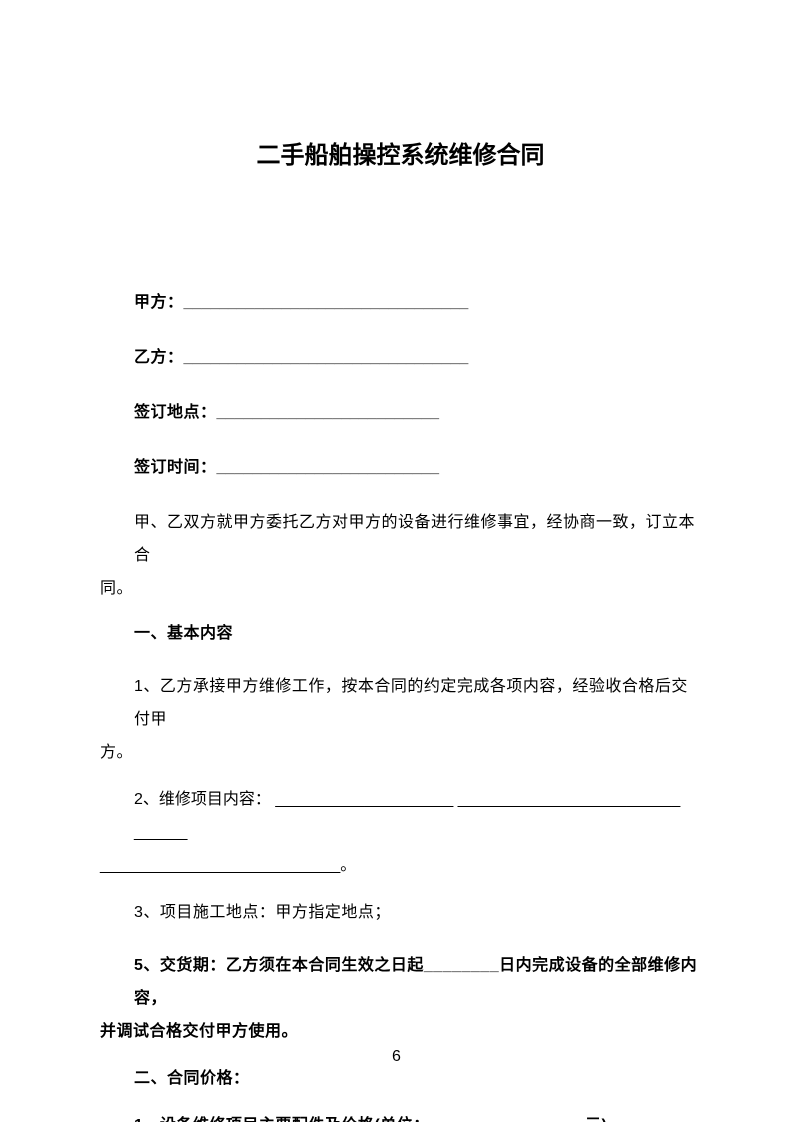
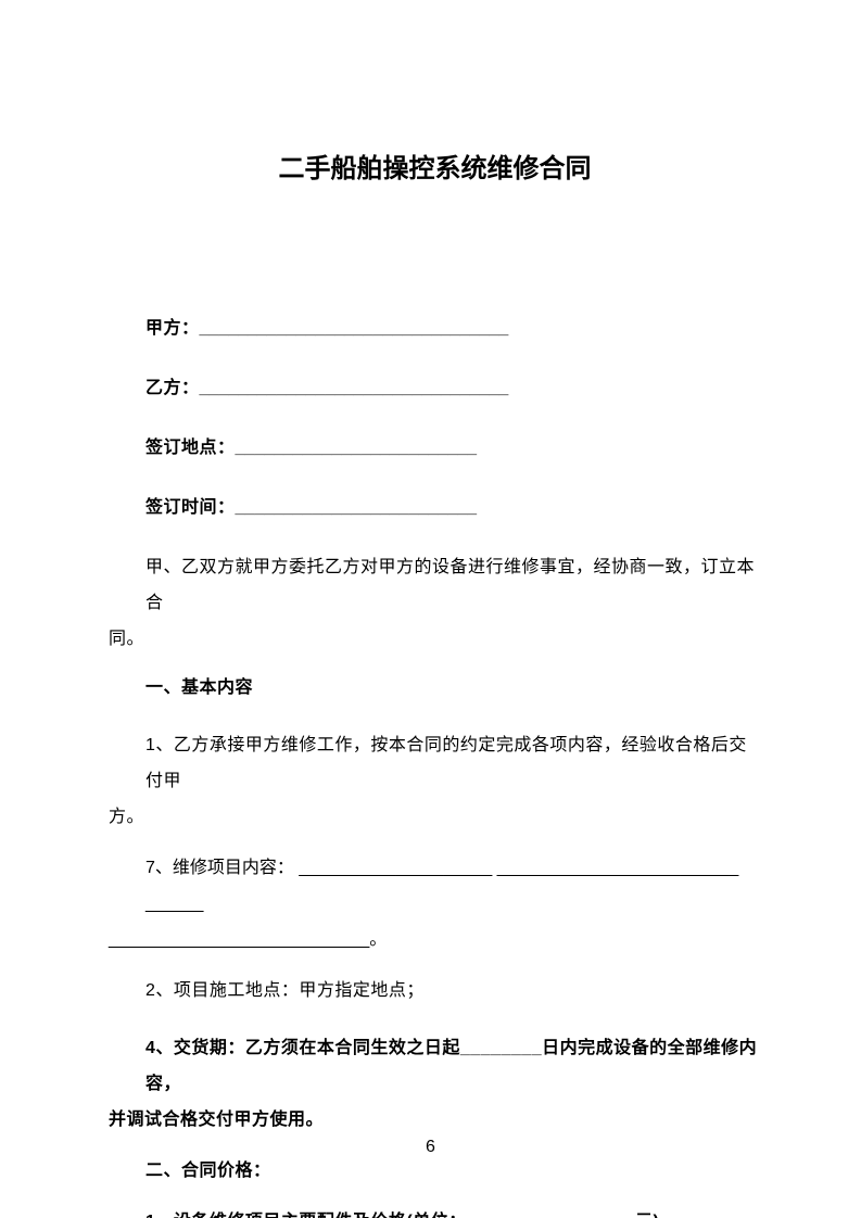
  二手船舶操控系统维修合同
  甲方：________________________________
  乙方：________________________________
  签订地点：_________________________
  签订时间：_________________________
  甲、乙双方就甲方委托乙方对甲方的设备进行维修事宜，经协商一致，订立本合
  同。
  一、基本内容
  1、乙方承接甲方维修工作，按本合同的约定完成各项内容，经验收合格后交付甲
  方。
- 2、维修项目内容： ____________________ _________________________ ______
+ 7、维修项目内容： ____________________ _________________________ ______
  ___________________________。
- 3、项目施工地点：甲方指定地点；
+ 2、项目施工地点：甲方指定地点；
- 5、交货期：乙方须在本合同生效之日起________日内完成设备的全部维修内容，
+ 4、交货期：乙方须在本合同生效之日起________日内完成设备的全部维修内容，
  并调试合格交付甲方使用。
  二、合同价格：
  6
